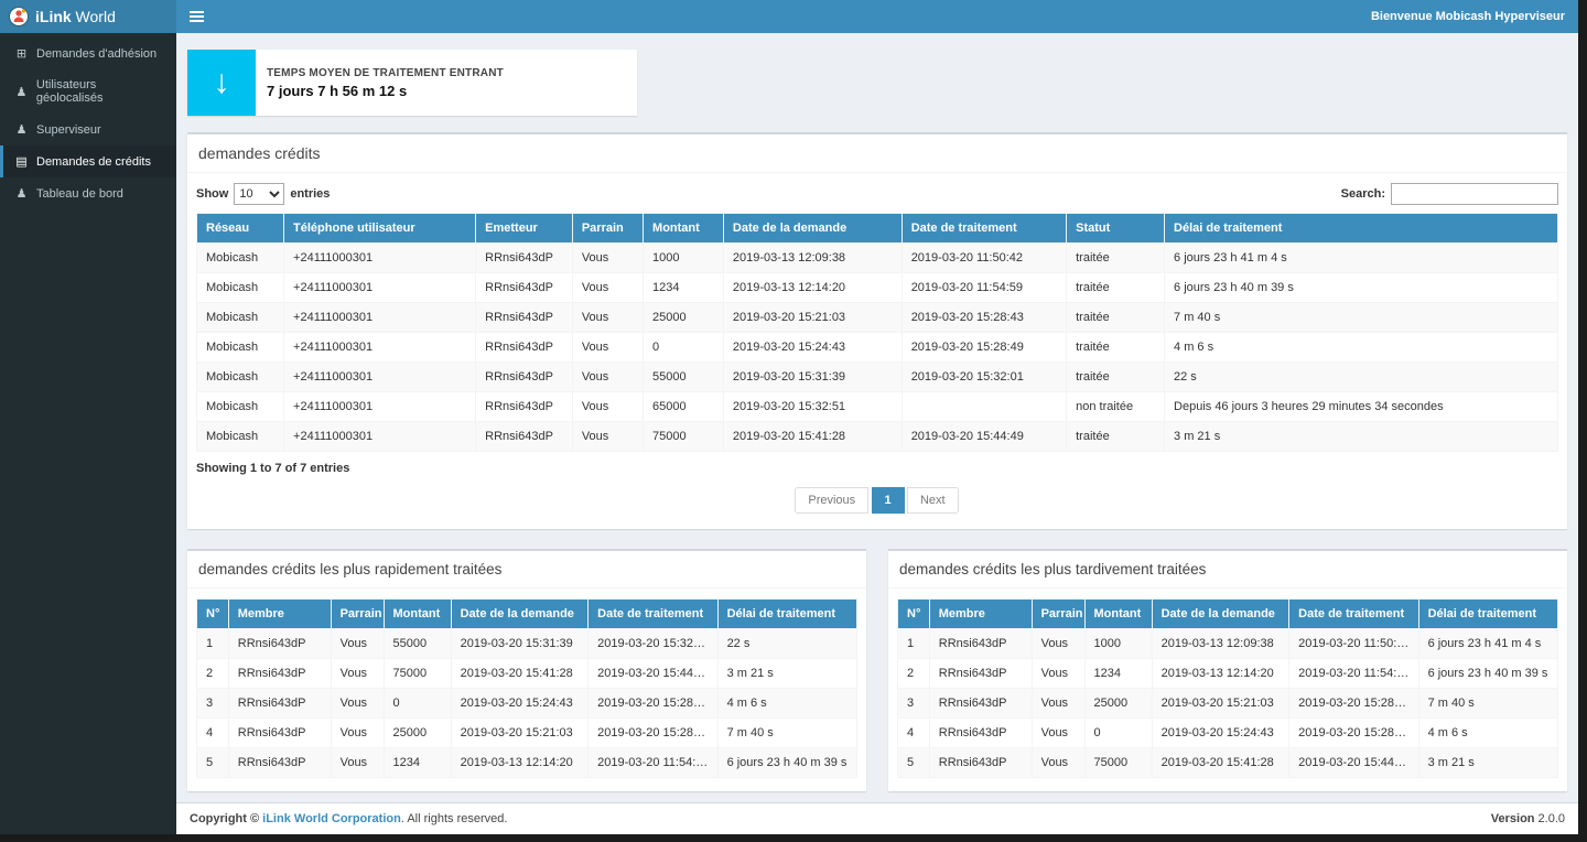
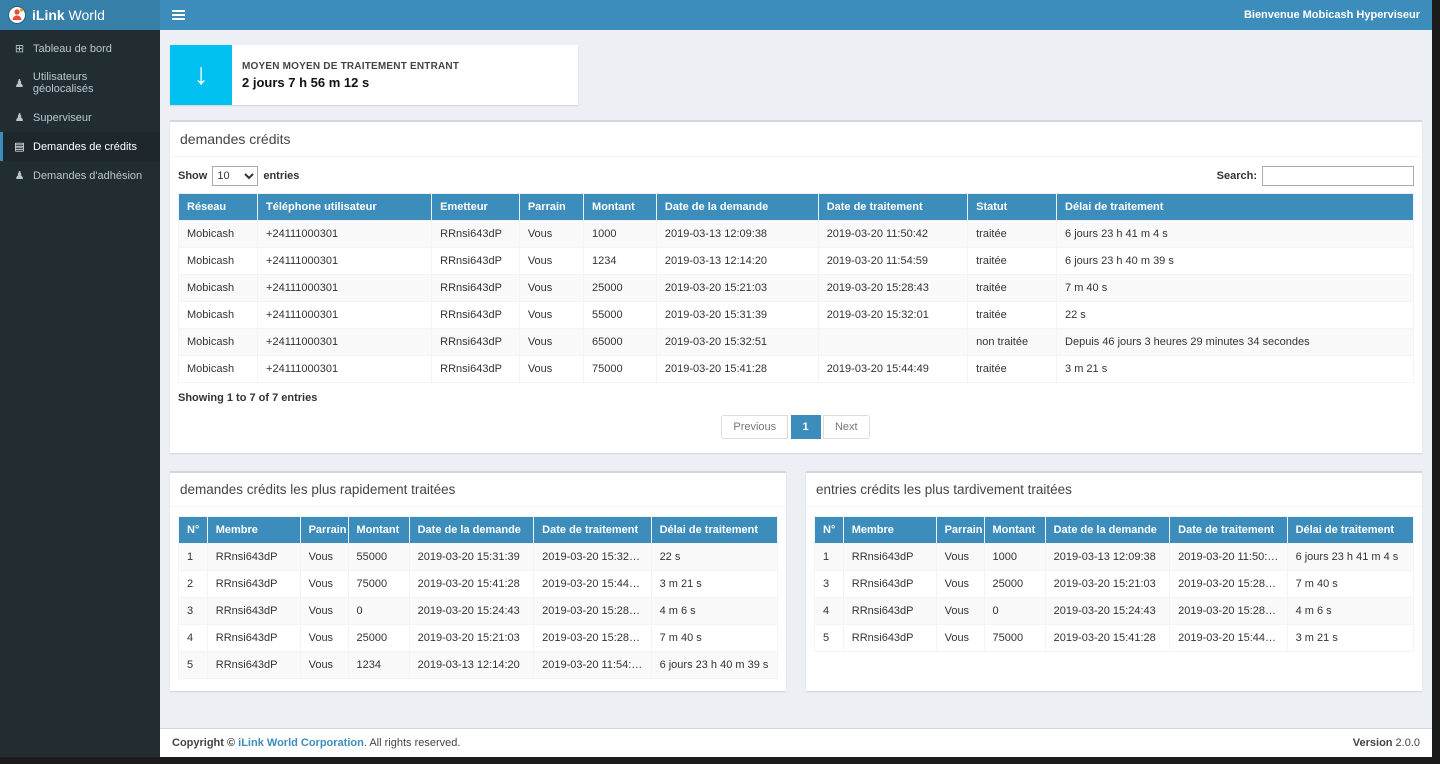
  iLink World
  Bienvenue Mobicash Hyperviseur
  ⊞
- Demandes d'adhésion
+ Tableau de bord
  ♟
  Utilisateurs géolocalisés
  ♟
  Superviseur
  ▤
  Demandes de crédits
  ♟
- Tableau de bord
+ Demandes d'adhésion
  ↓
- TEMPS MOYEN DE TRAITEMENT ENTRANT
+ MOYEN MOYEN DE TRAITEMENT ENTRANT
- 7 jours 7 h 56 m 12 s
+ 2 jours 7 h 56 m 12 s
  demandes crédits
  Show
  10
  entries
  Search:
  Réseau	Téléphone utilisateur	Emetteur	Parrain	Montant	Date de la demande	Date de traitement	Statut	Délai de traitement
  Mobicash	+24111000301	RRnsi643dP	Vous	1000	2019-03-13 12:09:38	2019-03-20 11:50:42	traitée	6 jours 23 h 41 m 4 s
  Mobicash	+24111000301	RRnsi643dP	Vous	1234	2019-03-13 12:14:20	2019-03-20 11:54:59	traitée	6 jours 23 h 40 m 39 s
  Mobicash	+24111000301	RRnsi643dP	Vous	25000	2019-03-20 15:21:03	2019-03-20 15:28:43	traitée	7 m 40 s
- Mobicash	+24111000301	RRnsi643dP	Vous	0	2019-03-20 15:24:43	2019-03-20 15:28:49	traitée	4 m 6 s
  Mobicash	+24111000301	RRnsi643dP	Vous	55000	2019-03-20 15:31:39	2019-03-20 15:32:01	traitée	22 s
  Mobicash	+24111000301	RRnsi643dP	Vous	65000	2019-03-20 15:32:51		non traitée	Depuis 46 jours 3 heures 29 minutes 34 secondes
  Mobicash	+24111000301	RRnsi643dP	Vous	75000	2019-03-20 15:41:28	2019-03-20 15:44:49	traitée	3 m 21 s
  Showing 1 to 7 of 7 entries
  Previous 1 Next
  demandes crédits les plus rapidement traitées
  N°	Membre	Parrain	Montant	Date de la demande	Date de traitement	Délai de traitement
  1	RRnsi643dP	Vous	55000	2019-03-20 15:31:39	2019-03-20 15:32:01	22 s
  2	RRnsi643dP	Vous	75000	2019-03-20 15:41:28	2019-03-20 15:44:49	3 m 21 s
  3	RRnsi643dP	Vous	0	2019-03-20 15:24:43	2019-03-20 15:28:49	4 m 6 s
  4	RRnsi643dP	Vous	25000	2019-03-20 15:21:03	2019-03-20 15:28:43	7 m 40 s
  5	RRnsi643dP	Vous	1234	2019-03-13 12:14:20	2019-03-20 11:54:59	6 jours 23 h 40 m 39 s
- demandes crédits les plus tardivement traitées
+ entries crédits les plus tardivement traitées
  N°	Membre	Parrain	Montant	Date de la demande	Date de traitement	Délai de traitement
  1	RRnsi643dP	Vous	1000	2019-03-13 12:09:38	2019-03-20 11:50:42	6 jours 23 h 41 m 4 s
- 2	RRnsi643dP	Vous	1234	2019-03-13 12:14:20	2019-03-20 11:54:59	6 jours 23 h 40 m 39 s
  3	RRnsi643dP	Vous	25000	2019-03-20 15:21:03	2019-03-20 15:28:43	7 m 40 s
  4	RRnsi643dP	Vous	0	2019-03-20 15:24:43	2019-03-20 15:28:49	4 m 6 s
  5	RRnsi643dP	Vous	75000	2019-03-20 15:41:28	2019-03-20 15:44:49	3 m 21 s
  Copyright © iLink World Corporation. All rights reserved.
  Version 2.0.0
